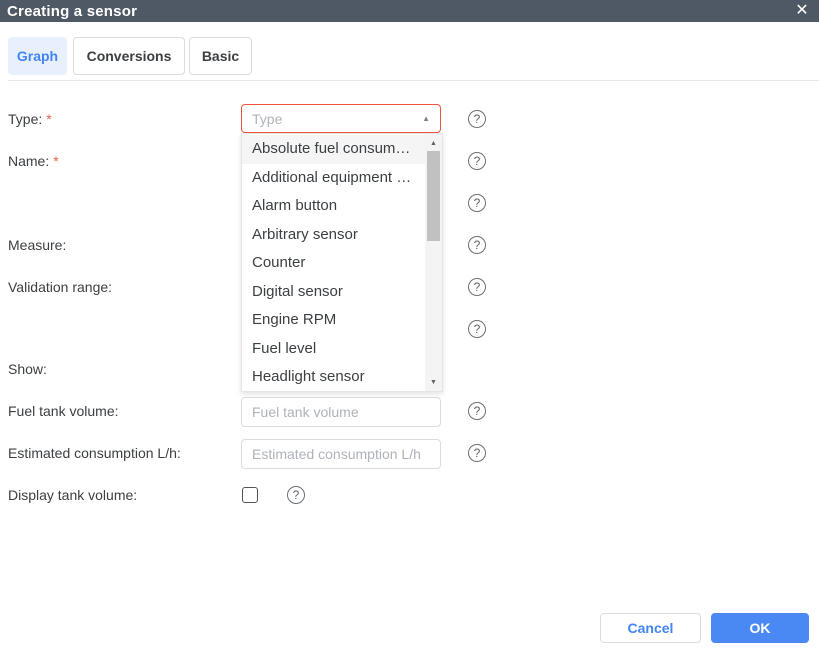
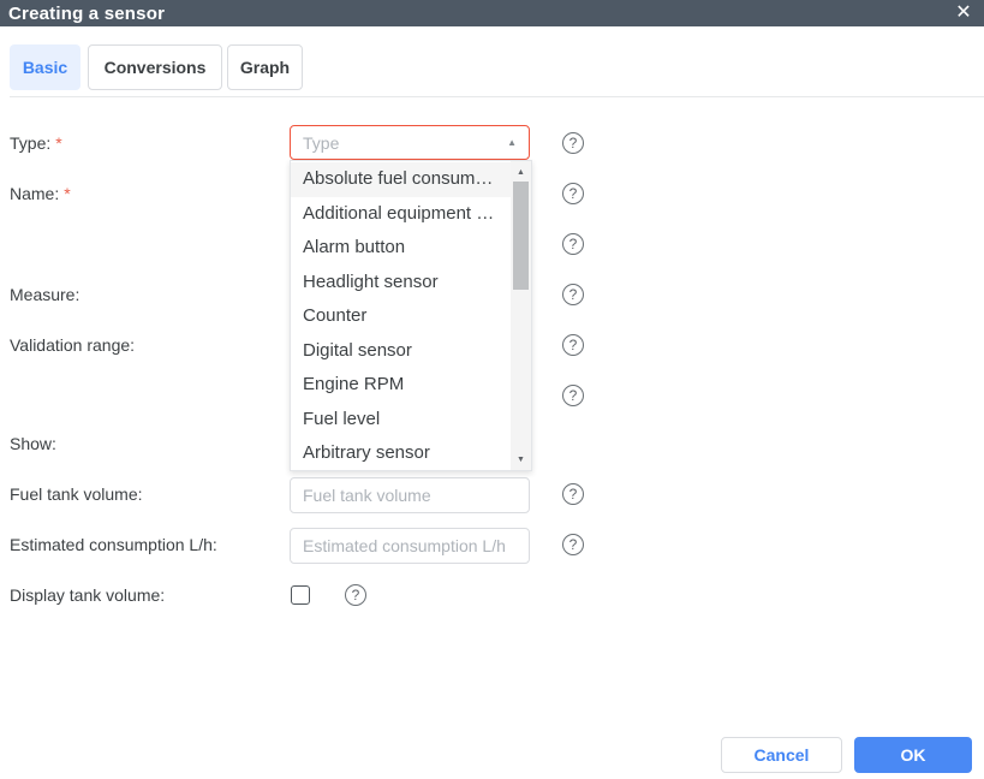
  Creating a sensor
  ✕
- Graph
+ Basic
  Conversions
- Basic
+ Graph
  Type: *
  Name: *
  Measure:
  Validation range:
  Show:
  Fuel tank volume:
  Estimated consumption L/h:
  Display tank volume:
  Type
  ▲
  Absolute fuel consum…
  Additional equipment …
  Alarm button
- Arbitrary sensor
+ Headlight sensor
  Counter
  Digital sensor
  Engine RPM
  Fuel level
- Headlight sensor
+ Arbitrary sensor
  ?
  ?
  ?
  ?
  ?
  ?
  ?
  ?
  ?
  Fuel tank volume
  Estimated consumption L/h
  Cancel
  OK
